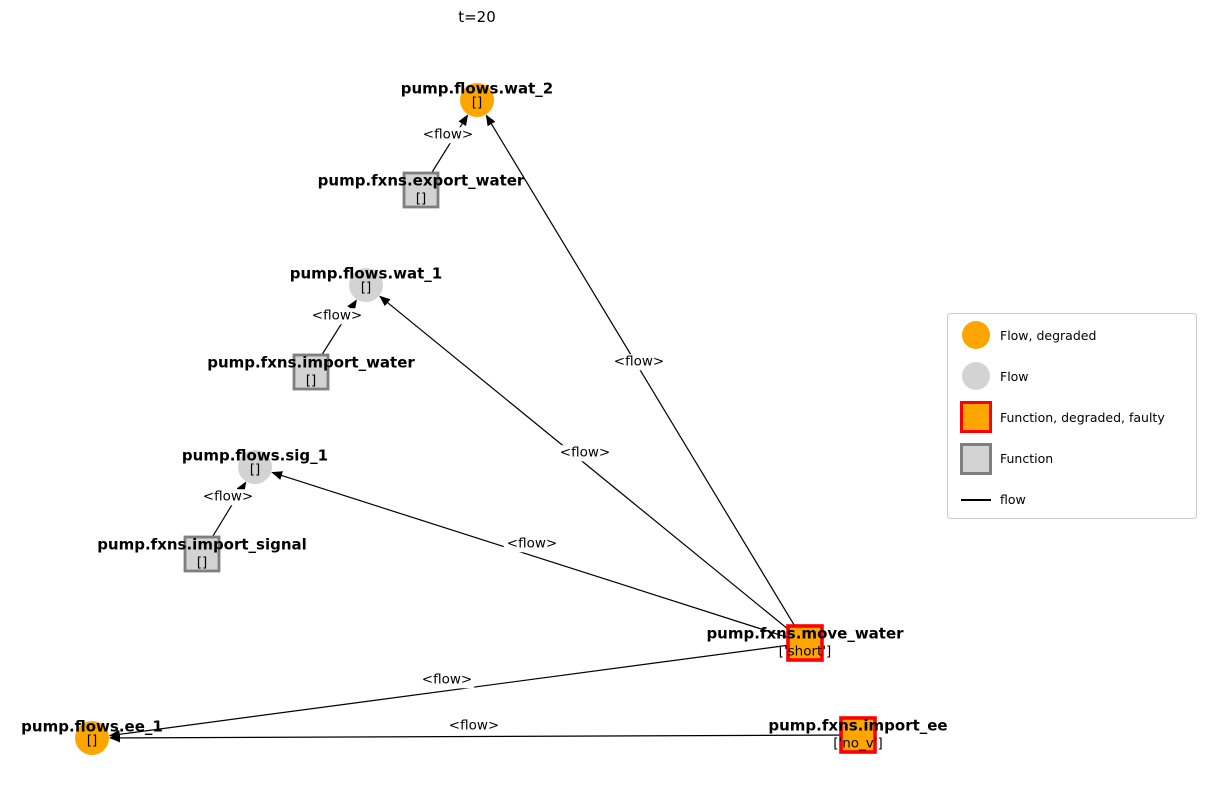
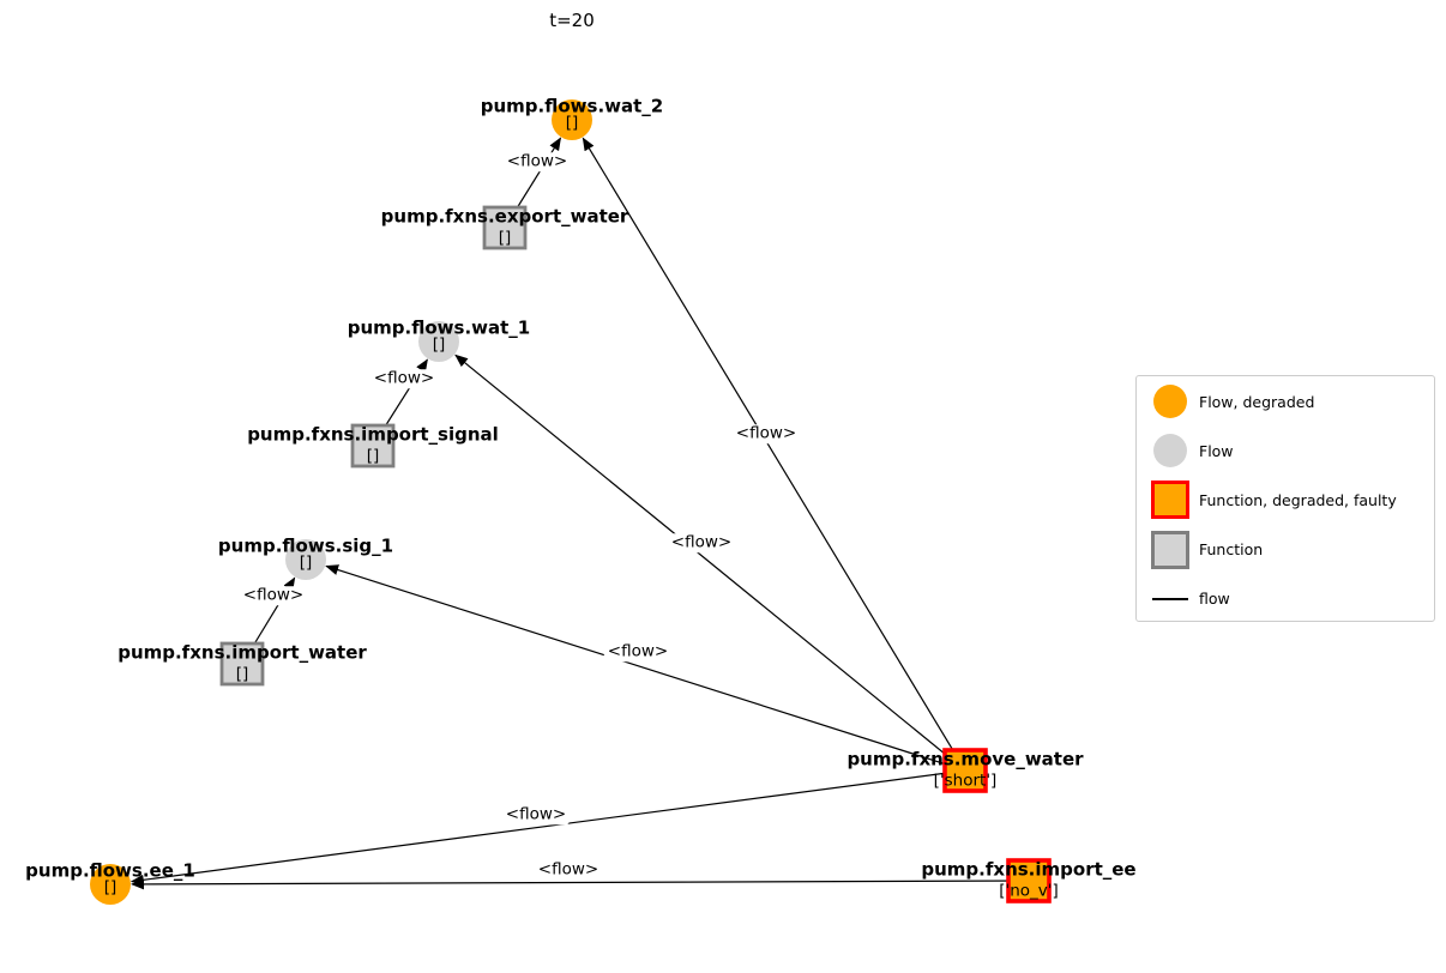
  t=20
  <flow>
  <flow>
  <flow>
  <flow>
  <flow>
  <flow>
  <flow>
  <flow>
  pump.flows.wat_2
  []
  pump.fxns.export_water
  []
  pump.flows.wat_1
  []
- pump.fxns.import_water
+ pump.fxns.import_signal
  []
  pump.flows.sig_1
  []
- pump.fxns.import_signal
+ pump.fxns.import_water
  []
  pump.fxns.move_water
  ['short']
  pump.flows.ee_1
  []
  pump.fxns.import_ee
  ['no_v']
  Flow, degraded
  Flow
  Function, degraded, faulty
  Function
  flow
